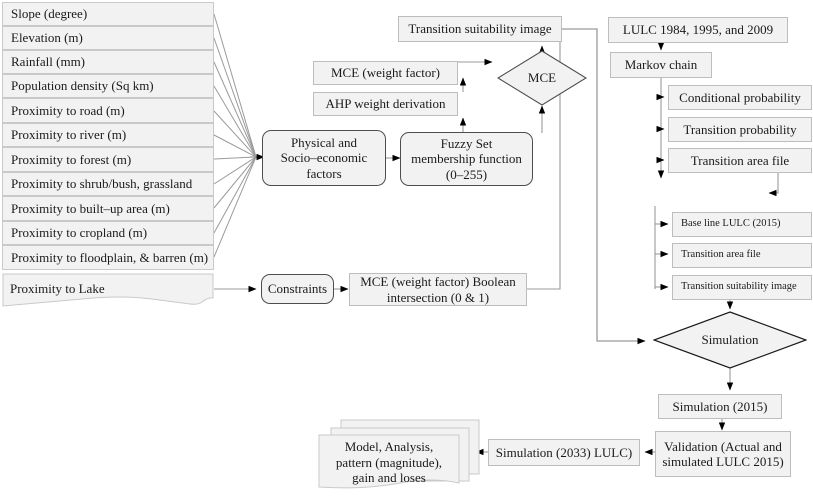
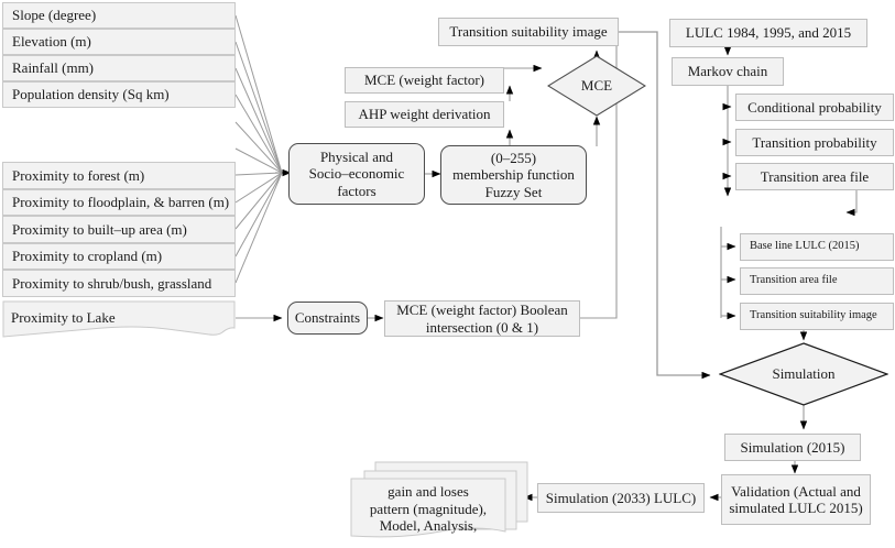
  Slope (degree)
  Elevation (m)
  Rainfall (mm)
  Population density (Sq km)
- Proximity to road (m)
- Proximity to river (m)
  Proximity to forest (m)
- Proximity to shrub/bush, grassland
+ Proximity to floodplain, & barren (m)
  Proximity to built–up area (m)
  Proximity to cropland (m)
- Proximity to floodplain, & barren (m)
+ Proximity to shrub/bush, grassland
  Proximity to Lake
  Physical and
  Socio–economic
  factors
- Fuzzy Set
+ (0–255)
  membership function
- (0–255)
+ Fuzzy Set
  AHP weight derivation
  MCE (weight factor)
  MCE
  Transition suitability image
  Constraints
  MCE (weight factor) Boolean
  intersection (0 & 1)
- LULC 1984, 1995, and 2009
+ LULC 1984, 1995, and 2015
  Markov chain
  Conditional probability
  Transition probability
  Transition area file
  Base line LULC (2015)
  Transition area file
  Transition suitability image
  Simulation
  Simulation (2015)
  Validation (Actual and
  simulated LULC 2015)
  Simulation (2033) LULC)
- Model, Analysis,
+ gain and loses
  pattern (magnitude),
- gain and loses
+ Model, Analysis,
